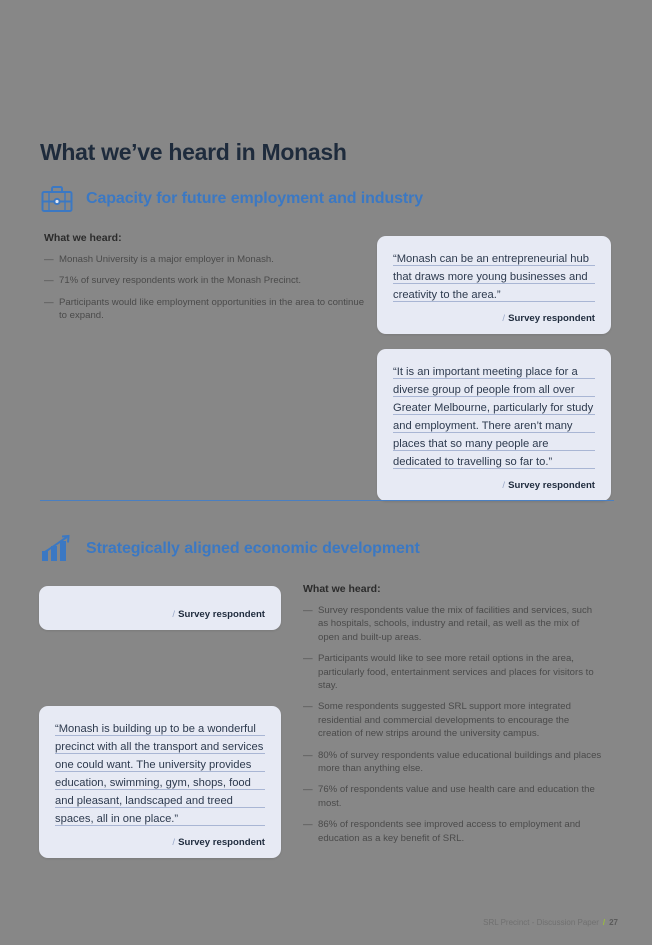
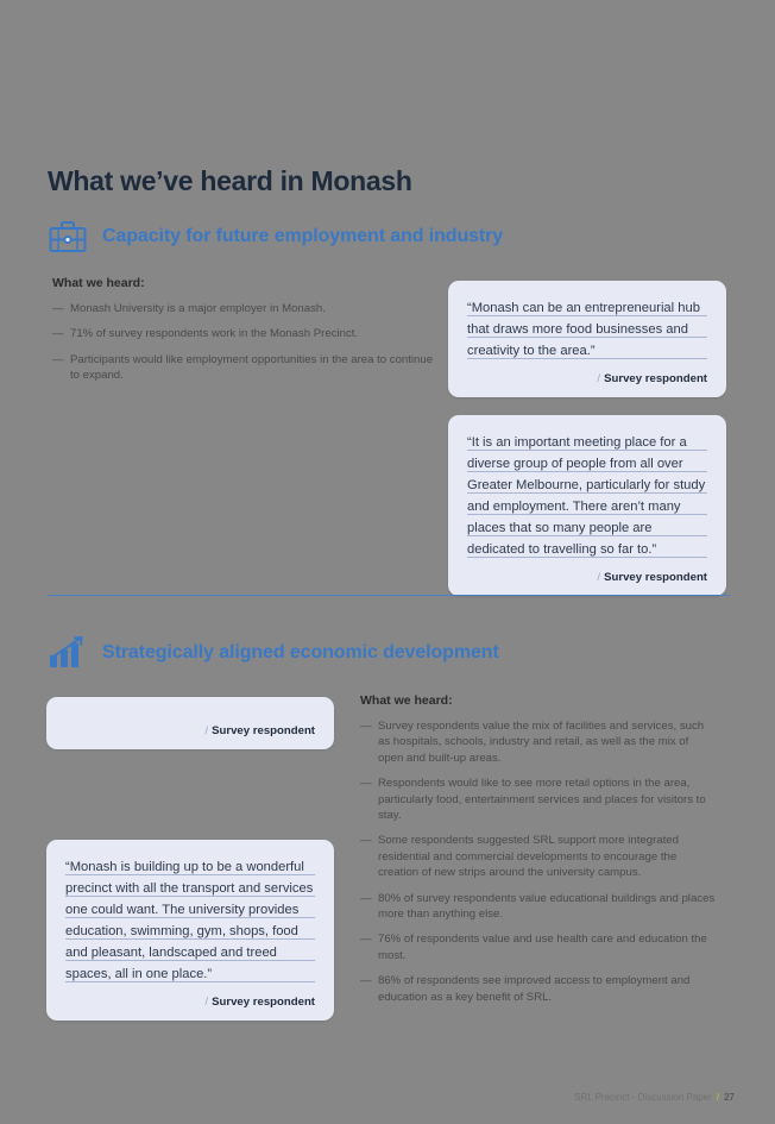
  What we’ve heard in Monash
  Capacity for future employment and industry
  What we heard:
  —
  Monash University is a major employer in Monash.
  —
  71% of survey respondents work in the Monash Precinct.
  —
  Participants would like employment opportunities in the area to continue to expand.
- “Monash can be an entrepreneurial hub that draws more young businesses and creativity to the area.”
+ “Monash can be an entrepreneurial hub that draws more food businesses and creativity to the area.”
  / Survey respondent
  “It is an important meeting place for a diverse group of people from all over Greater Melbourne, particularly for study and employment. There aren’t many places that so many people are dedicated to travelling so far to.”
  / Survey respondent
  Strategically aligned economic development
  / Survey respondent
  “Monash is building up to be a wonderful precinct with all the transport and services one could want. The university provides education, swimming, gym, shops, food and pleasant, landscaped and treed spaces, all in one place.”
  / Survey respondent
  What we heard:
  —
  Survey respondents value the mix of facilities and services, such as hospitals, schools, industry and retail, as well as the mix of open and built-up areas.
  —
- Participants would like to see more retail options in the area, particularly food, entertainment services and places for visitors to stay.
+ Respondents would like to see more retail options in the area, particularly food, entertainment services and places for visitors to stay.
  —
  Some respondents suggested SRL support more integrated residential and commercial developments to encourage the creation of new strips around the university campus.
  —
  80% of survey respondents value educational buildings and places more than anything else.
  —
  76% of respondents value and use health care and education the most.
  —
  86% of respondents see improved access to employment and education as a key benefit of SRL.
  /
  27
